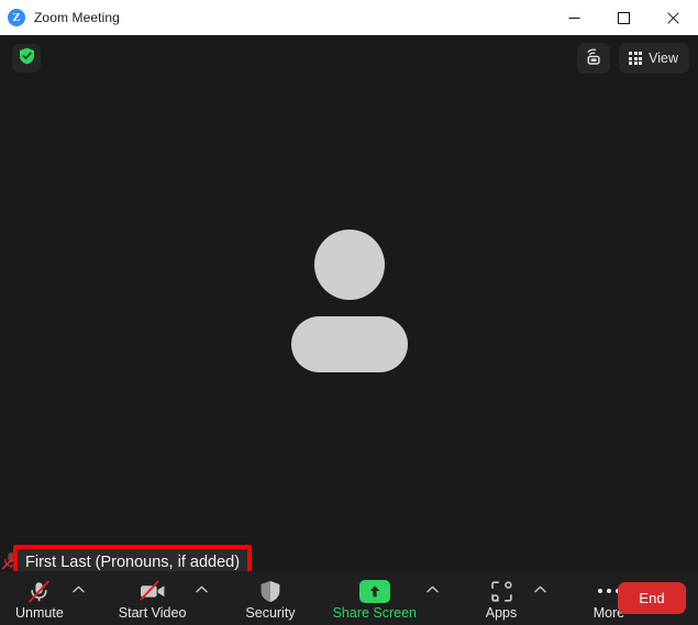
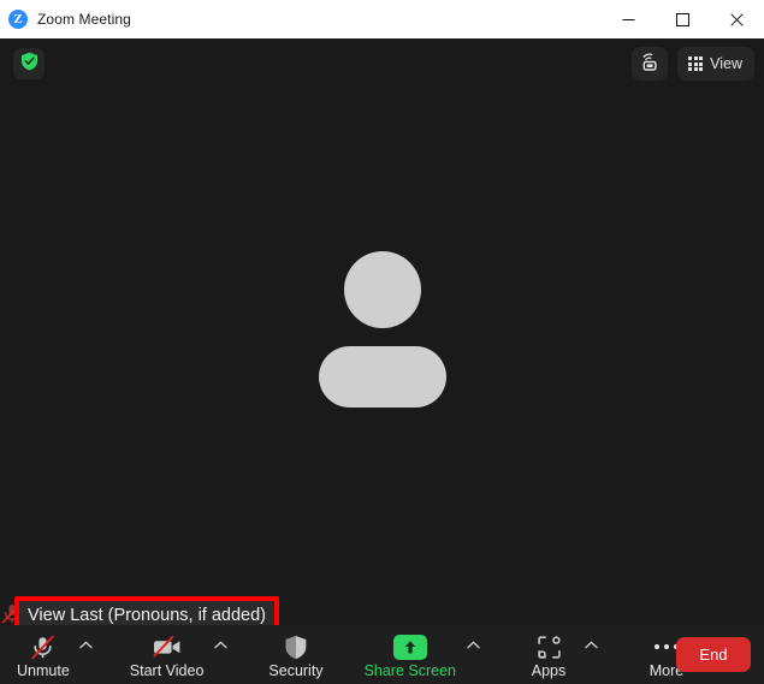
  Z
  Zoom Meeting
  View
- First Last (Pronouns, if added)
+ View Last (Pronouns, if added)
  Unmute
  Start Video
  Security
  Share Screen
  Apps
  Mor
  End
